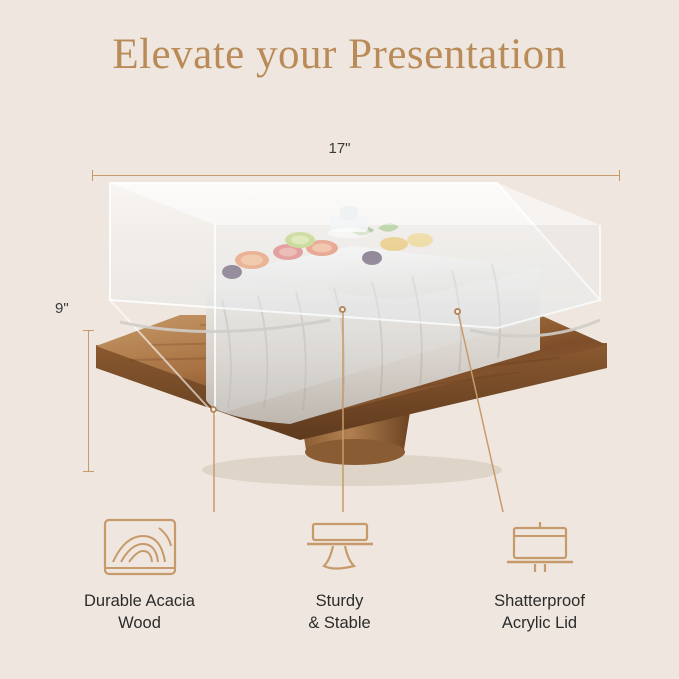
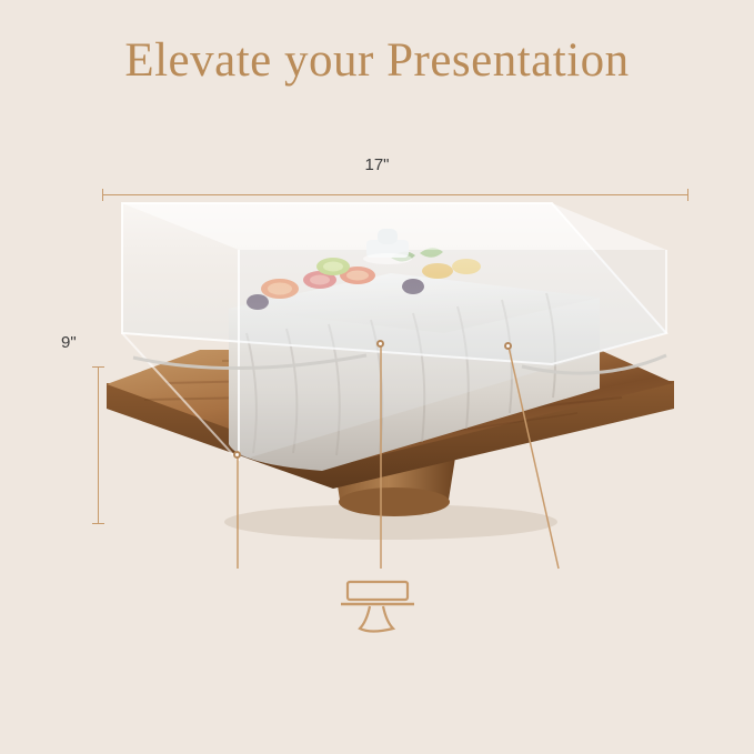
  Elevate your Presentation
  17"
  9"
- Durable Acacia
- Wood
- Sturdy
- & Stable
- Shatterproof
- Acrylic Lid
